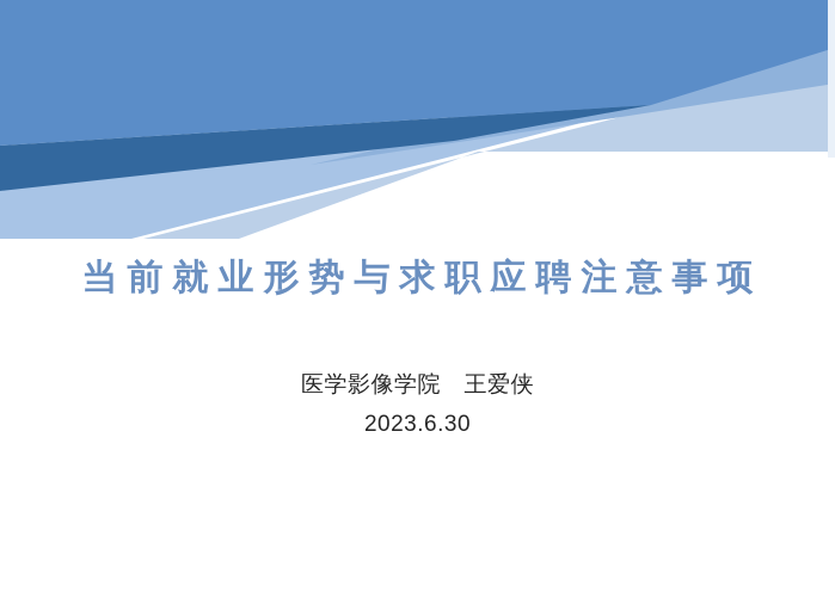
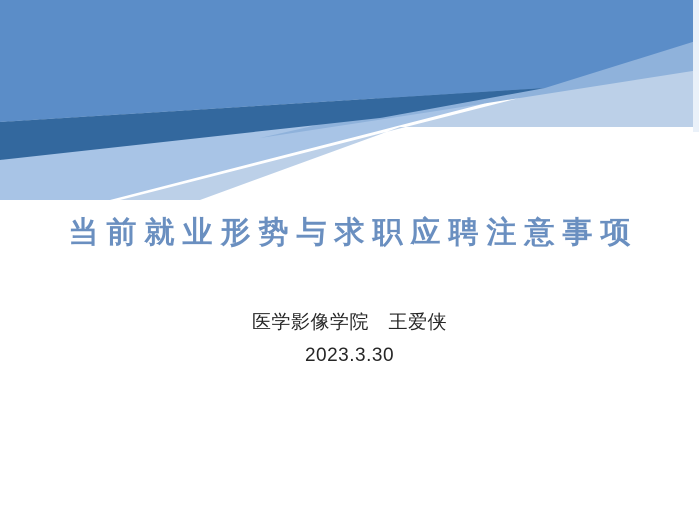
  当前就业形势与求职应聘注意事项
  医学影像学院 王爱侠
- 2023.6.30
+ 2023.3.30
